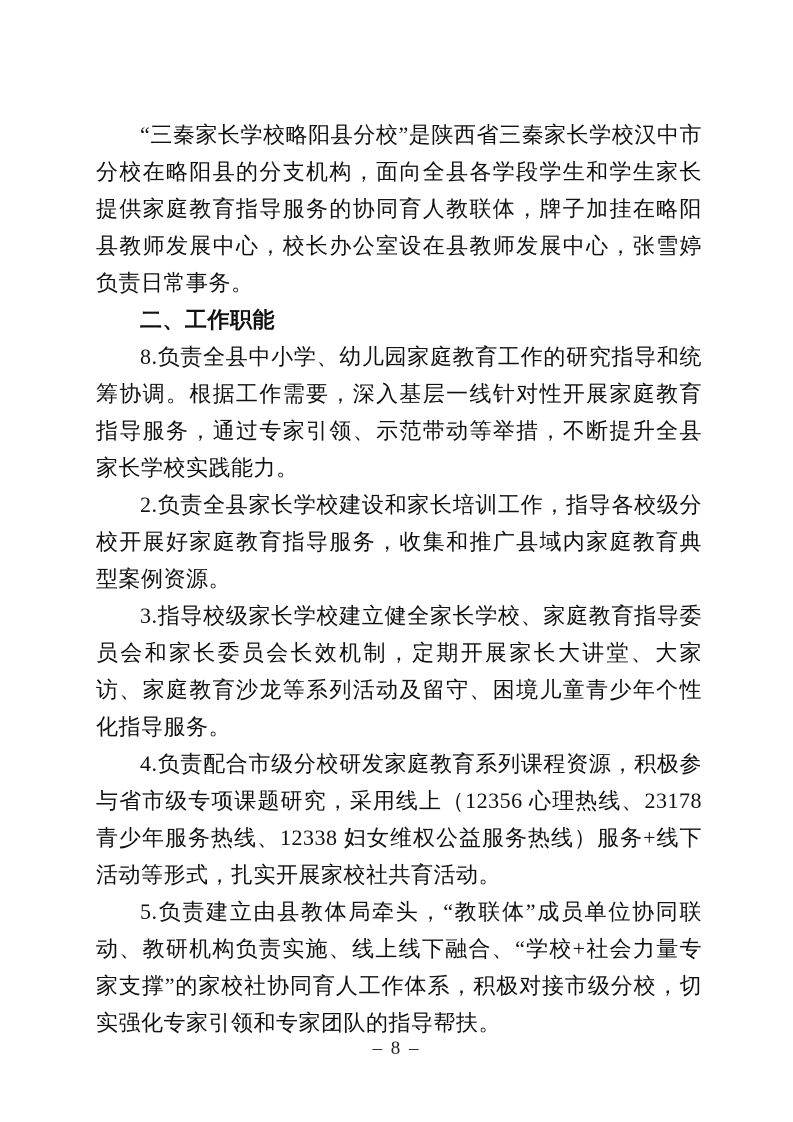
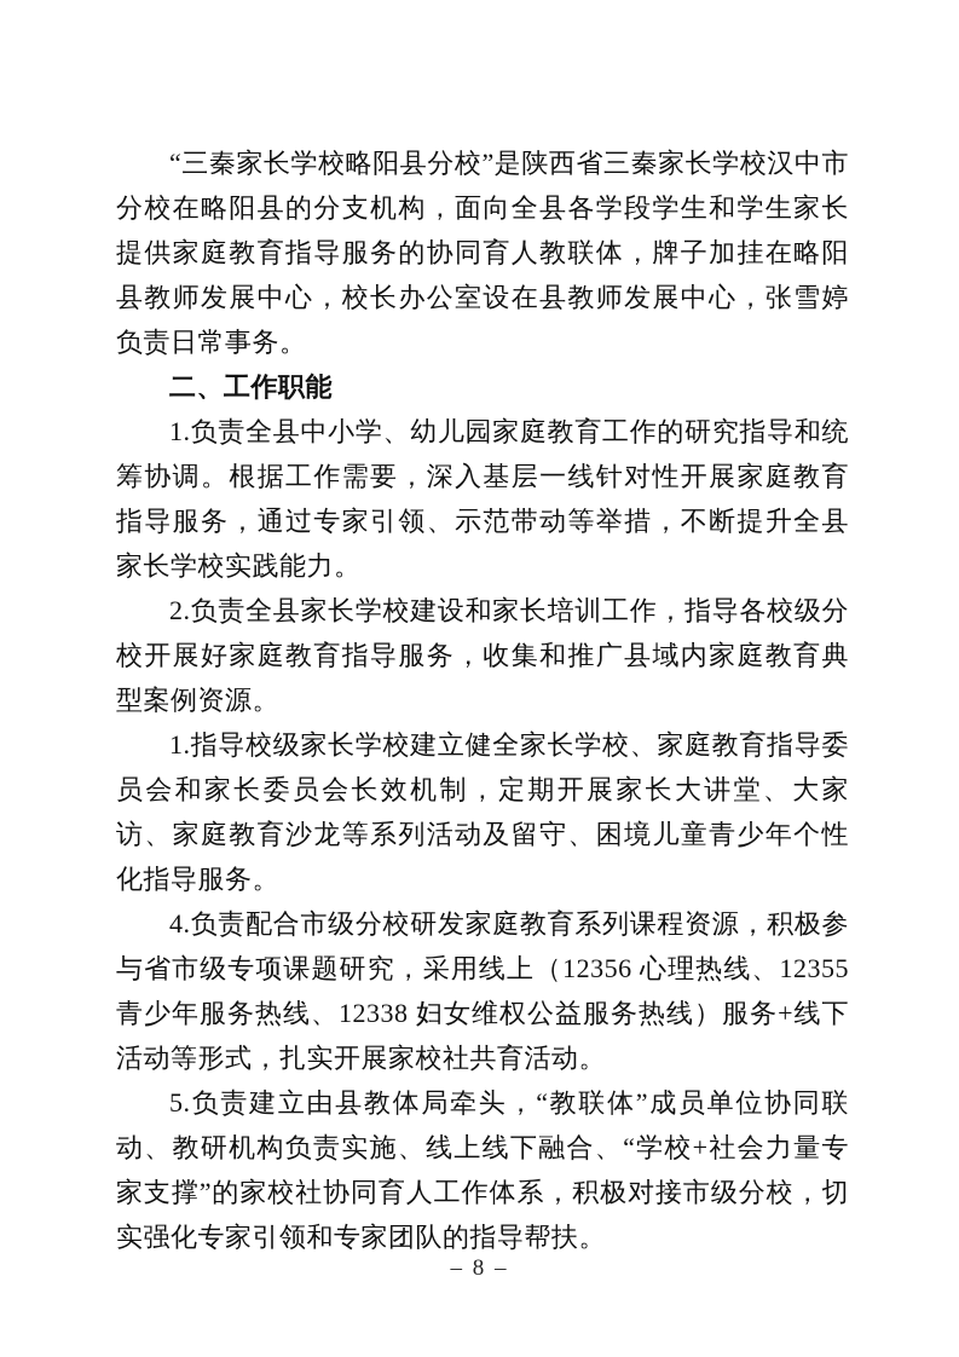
  “三秦家长学校略阳县分校”是陕西省三秦家长学校汉中市分校在略阳县的分支机构，面向全县各学段学生和学生家长提供家庭教育指导服务的协同育人教联体，牌子加挂在略阳县教师发展中心，校长办公室设在县教师发展中心，张雪婷负责日常事务。
  二、工作职能
- 8.负责全县中小学、幼儿园家庭教育工作的研究指导和统筹协调。根据工作需要，深入基层一线针对性开展家庭教育指导服务，通过专家引领、示范带动等举措，不断提升全县家长学校实践能力。
+ 1.负责全县中小学、幼儿园家庭教育工作的研究指导和统筹协调。根据工作需要，深入基层一线针对性开展家庭教育指导服务，通过专家引领、示范带动等举措，不断提升全县家长学校实践能力。
  2.负责全县家长学校建设和家长培训工作，指导各校级分校开展好家庭教育指导服务，收集和推广县域内家庭教育典型案例资源。
- 3.指导校级家长学校建立健全家长学校、家庭教育指导委员会和家长委员会长效机制，定期开展家长大讲堂、大家访、家庭教育沙龙等系列活动及留守、困境儿童青少年个性化指导服务。
+ 1.指导校级家长学校建立健全家长学校、家庭教育指导委员会和家长委员会长效机制，定期开展家长大讲堂、大家访、家庭教育沙龙等系列活动及留守、困境儿童青少年个性化指导服务。
- 4.负责配合市级分校研发家庭教育系列课程资源，积极参与省市级专项课题研究，采用线上（12356 心理热线、23178 青少年服务热线、12338 妇女维权公益服务热线）服务+线下活动等形式，扎实开展家校社共育活动。
+ 4.负责配合市级分校研发家庭教育系列课程资源，积极参与省市级专项课题研究，采用线上（12356 心理热线、12355 青少年服务热线、12338 妇女维权公益服务热线）服务+线下活动等形式，扎实开展家校社共育活动。
  5.负责建立由县教体局牵头，“教联体”成员单位协同联动、教研机构负责实施、线上线下融合、“学校+社会力量专家支撑”的家校社协同育人工作体系，积极对接市级分校，切实强化专家引领和专家团队的指导帮扶。
  – 8 –
